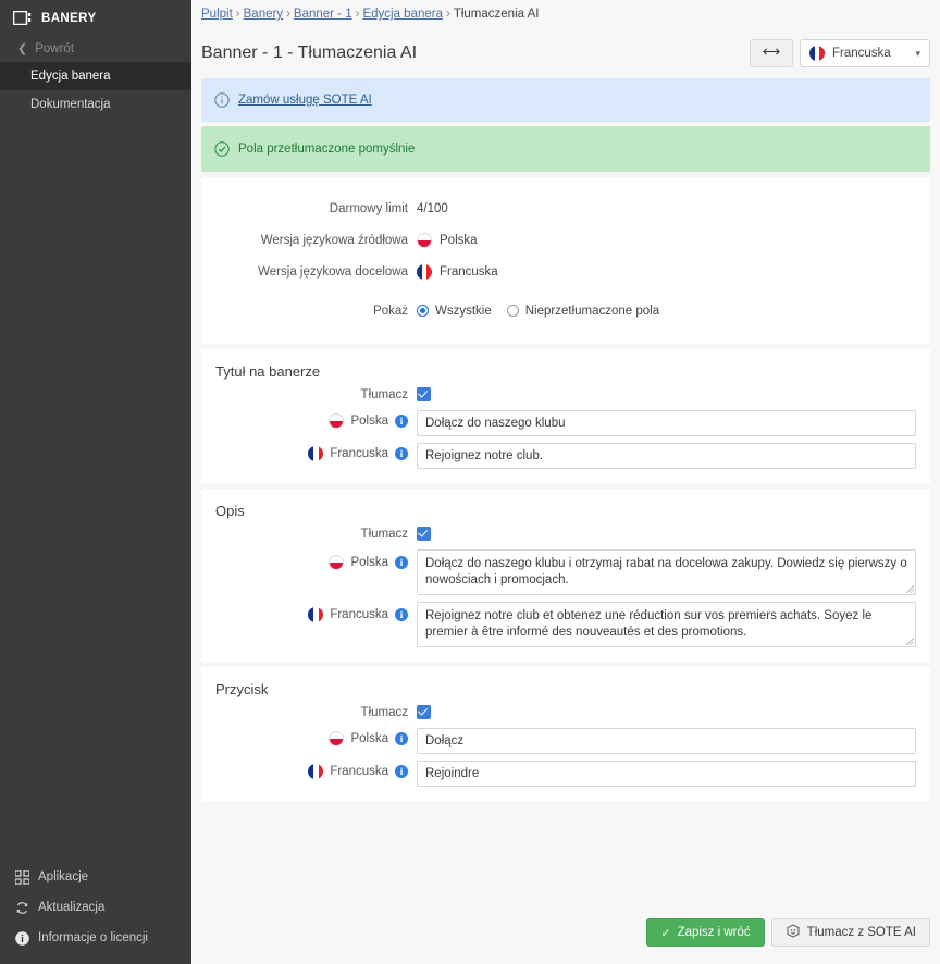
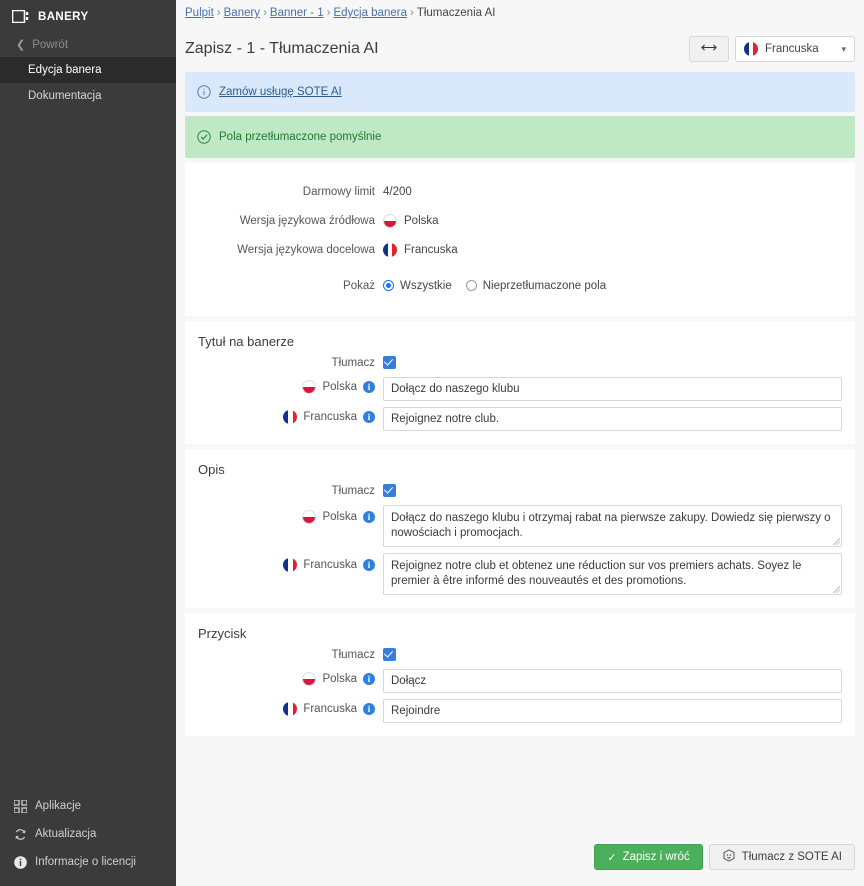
  BANERY
  ❮
  Powrót
  Edycja banera
  Dokumentacja
  Aplikacje
  Aktualizacja
  Informacje o licencji
  Pulpit › Banery › Banner - 1 › Edycja banera › Tłumaczenia AI
- Banner - 1 - Tłumaczenia AI
+ Zapisz - 1 - Tłumaczenia AI
  Francuska
  ▾
  Zamów usługę SOTE AI
  Pola przetłumaczone pomyślnie
  Darmowy limit
- 4/100
+ 4/200
  Wersja językowa źródłowa
  Polska
  Wersja językowa docelowa
  Francuska
  Pokaż
  Wszystkie
  Nieprzetłumaczone pola
  Tytuł na banerze
  Tłumacz
  Polska
  i
  Dołącz do naszego klubu
  Francuska
  i
  Rejoignez notre club.
  Opis
  Tłumacz
  Polska
  i
- Dołącz do naszego klubu i otrzymaj rabat na docelowa zakupy. Dowiedz się pierwszy o nowościach i promocjach.
+ Dołącz do naszego klubu i otrzymaj rabat na pierwsze zakupy. Dowiedz się pierwszy o nowościach i promocjach.
  Francuska
  i
  Rejoignez notre club et obtenez une réduction sur vos premiers achats. Soyez le premier à être informé des nouveautés et des promotions.
  Przycisk
  Tłumacz
  Polska
  i
  Dołącz
  Francuska
  i
  Rejoindre
  ✓
  Zapisz i wróć
  Tłumacz z SOTE AI
